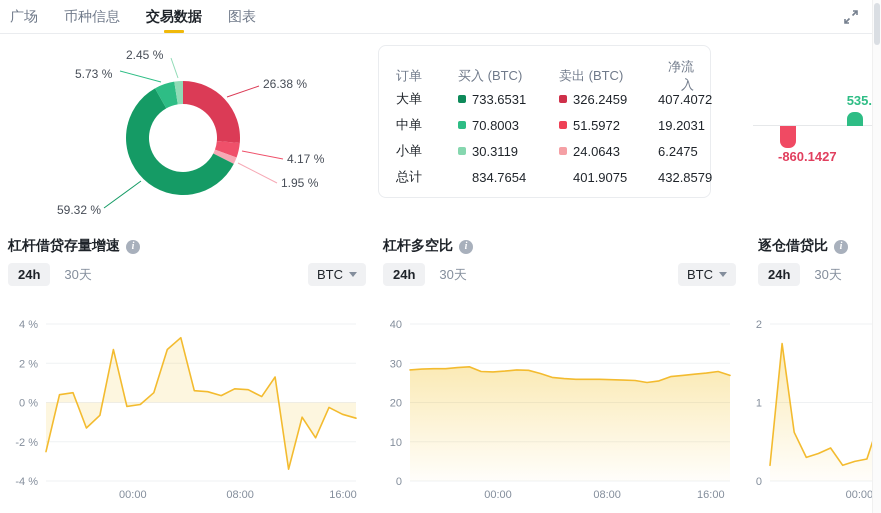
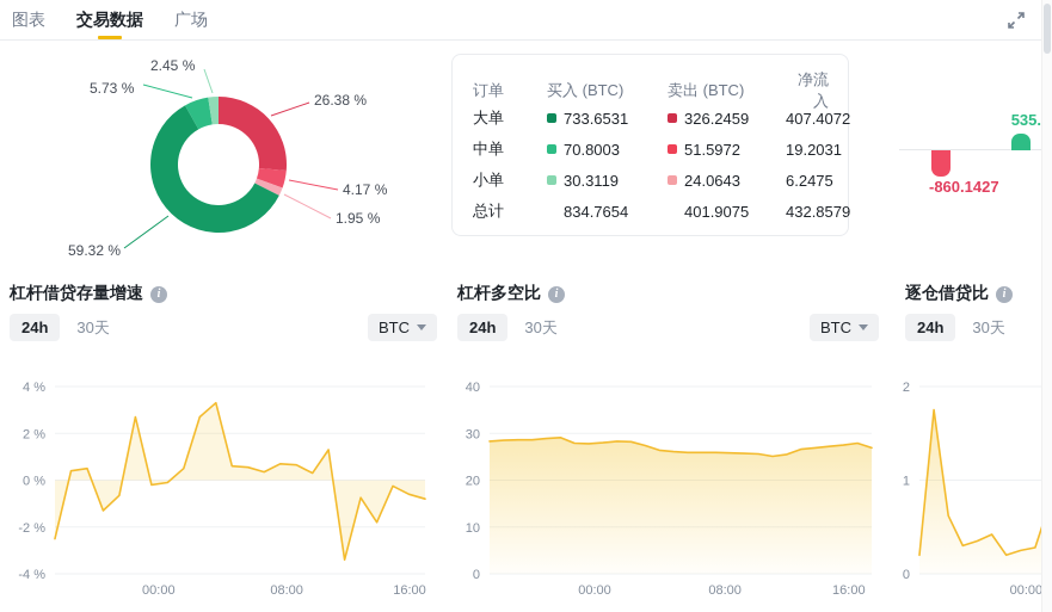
- 广场
+ 图表
- 币种信息
  交易数据
- 图表
+ 广场
  2.45 %
  5.73 %
  26.38 %
  4.17 %
  1.95 %
  59.32 %
  订单
  买入 (BTC)
  卖出 (BTC)
  净流入
  大单
  733.6531
  326.2459
  407.4072
  中单
  70.8003
  51.5972
  19.2031
  小单
  30.3119
  24.0643
  6.2475
  总计
  834.7654
  401.9075
  432.8579
  535.
  -860.1427
  杠杆借贷存量增速
  i
  24h
  30天
  BTC
  4 %
  2 %
  0 %
  -2 %
  -4 %
  00:00
  08:00
  16:00
  杠杆多空比
  i
  24h
  30天
  BTC
  40
  30
  20
  10
  0
  00:00
  08:00
  16:00
  逐仓借贷比
  i
  24h
  30天
  2
  1
  0
  00:00
